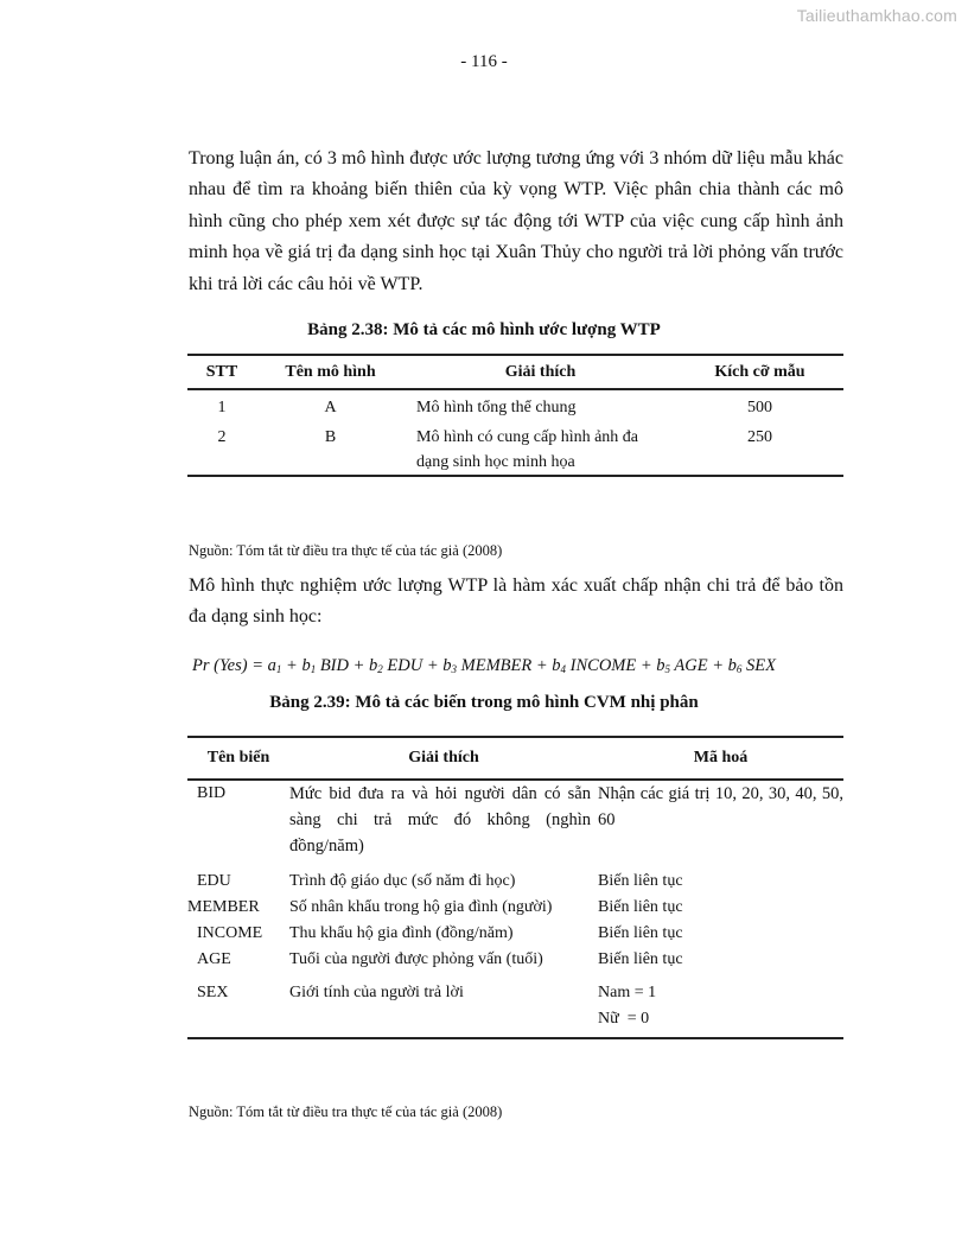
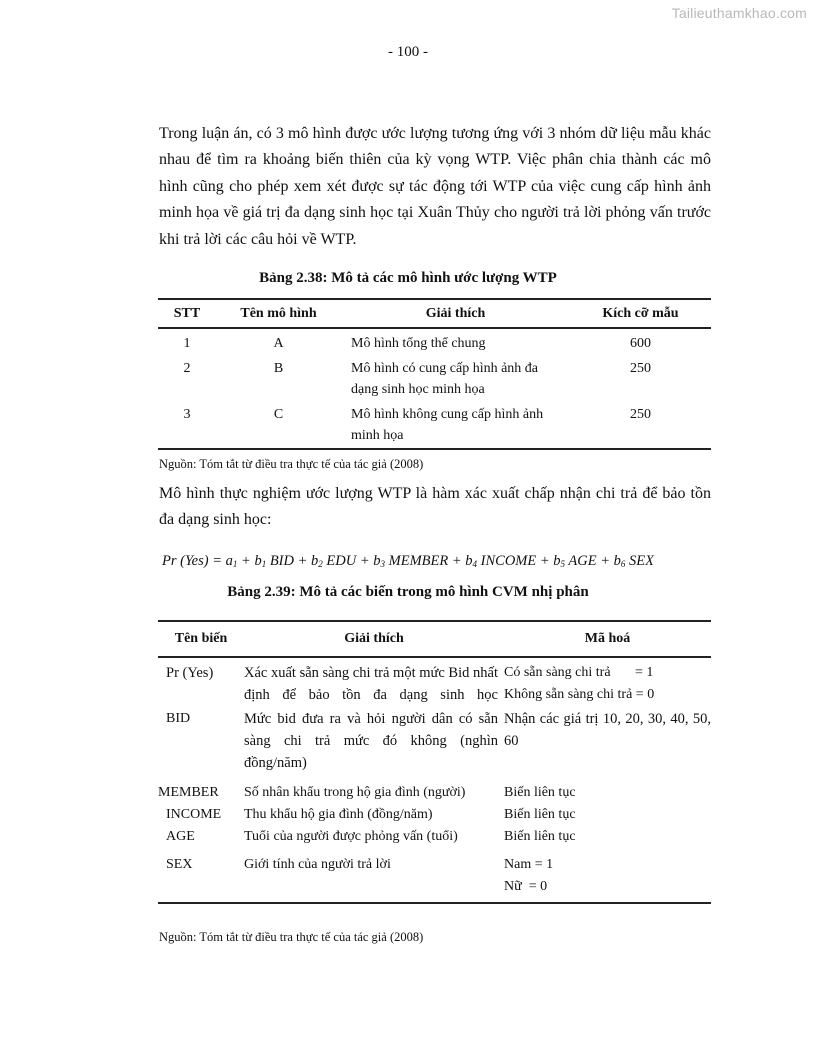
  Tailieuthamkhao.com
- - 116 -
+ - 100 -
  Trong luận án, có 3 mô hình được ước lượng tương ứng với 3 nhóm dữ liệu mẫu khác nhau để tìm ra khoảng biến thiên của kỳ vọng WTP. Việc phân chia thành các mô hình cũng cho phép xem xét được sự tác động tới WTP của việc cung cấp hình ảnh minh họa về giá trị đa dạng sinh học tại Xuân Thủy cho người trả lời phỏng vấn trước khi trả lời các câu hỏi về WTP.
  Bảng 2.38: Mô tả các mô hình ước lượng WTP
  STT	Tên mô hình	Giải thích	Kích cỡ mẫu
- 1	A	Mô hình tổng thể chung	500
+ 1	A	Mô hình tổng thể chung	600
  2	B	Mô hình có cung cấp hình ảnh đa dạng sinh học minh họa	250
+ 3	C	Mô hình không cung cấp hình ảnh minh họa	250
  Nguồn: Tóm tắt từ điều tra thực tế của tác giả (2008)
  Mô hình thực nghiệm ước lượng WTP là hàm xác xuất chấp nhận chi trả để bảo tồn đa dạng sinh học:
  Pr (Yes) = a1 + b1 BID + b2 EDU + b3 MEMBER + b4 INCOME + b5 AGE + b6 SEX
  Bảng 2.39: Mô tả các biến trong mô hình CVM nhị phân
  Tên biến	Giải thích	Mã hoá
+ Pr (Yes)	Xác xuất sẵn sàng chi trả một mức Bid nhất định để bảo tồn đa dạng sinh học	Có sẵn sàng chi trả = 1 Không sẵn sàng chi trả = 0
  BID	Mức bid đưa ra và hỏi người dân có sẵn sàng chi trả mức đó không (nghìn đồng/năm)	Nhận các giá trị 10, 20, 30, 40, 50, 60
- EDU	Trình độ giáo dục (số năm đi học)	Biến liên tục
  MEMBER	Số nhân khẩu trong hộ gia đình (người)	Biến liên tục
  INCOME	Thu khẩu hộ gia đình (đồng/năm)	Biến liên tục
  AGE	Tuổi của người được phỏng vấn (tuổi)	Biến liên tục
  SEX	Giới tính của người trả lời	Nam = 1 Nữ = 0
  Nguồn: Tóm tắt từ điều tra thực tế của tác giả (2008)
